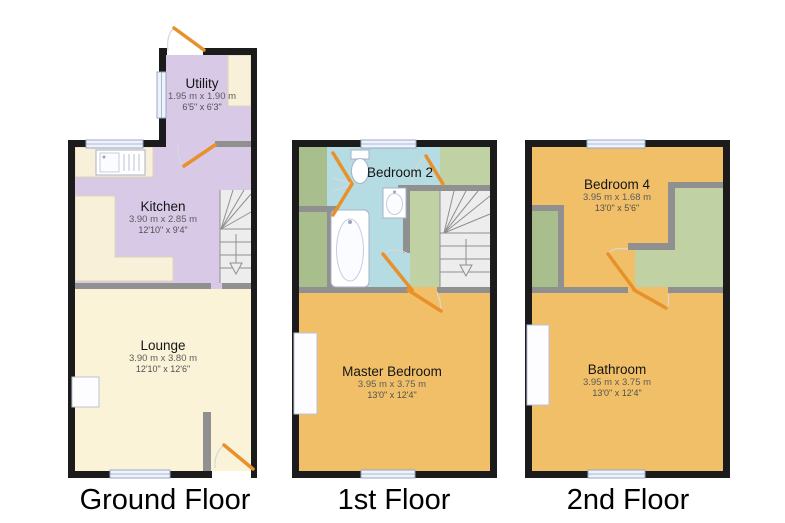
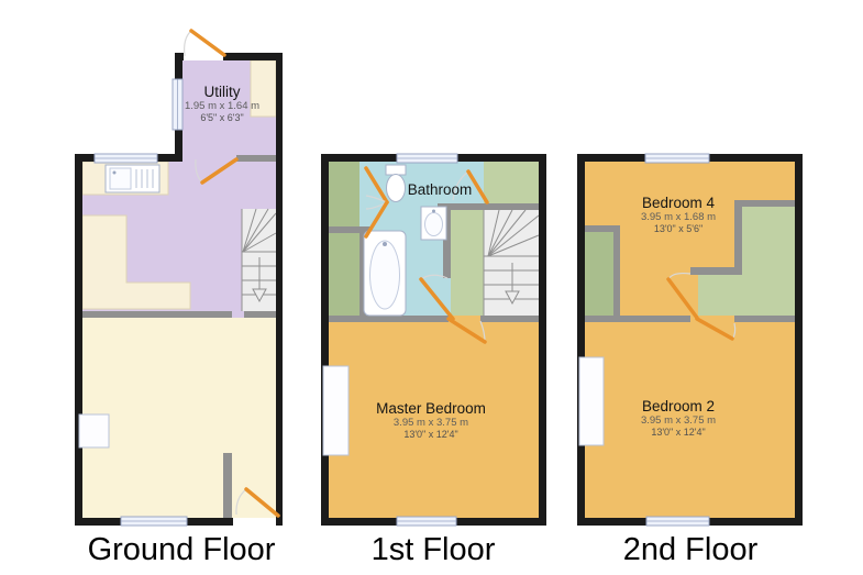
  Utility
- 1.95 m x 1.90 m
+ 1.95 m x 1.64 m
  6'5" x 6'3"
- Kitchen
- 3.90 m x 2.85 m
- 12'10" x 9'4"
- Lounge
- 3.90 m x 3.80 m
- 12'10" x 12'6"
- Bedroom 2
+ Bathroom
  Master Bedroom
  3.95 m x 3.75 m
  13'0" x 12'4"
  Bedroom 4
  3.95 m x 1.68 m
  13'0" x 5'6"
- Bathroom
+ Bedroom 2
  3.95 m x 3.75 m
  13'0" x 12'4"
  Ground Floor
  1st Floor
  2nd Floor
